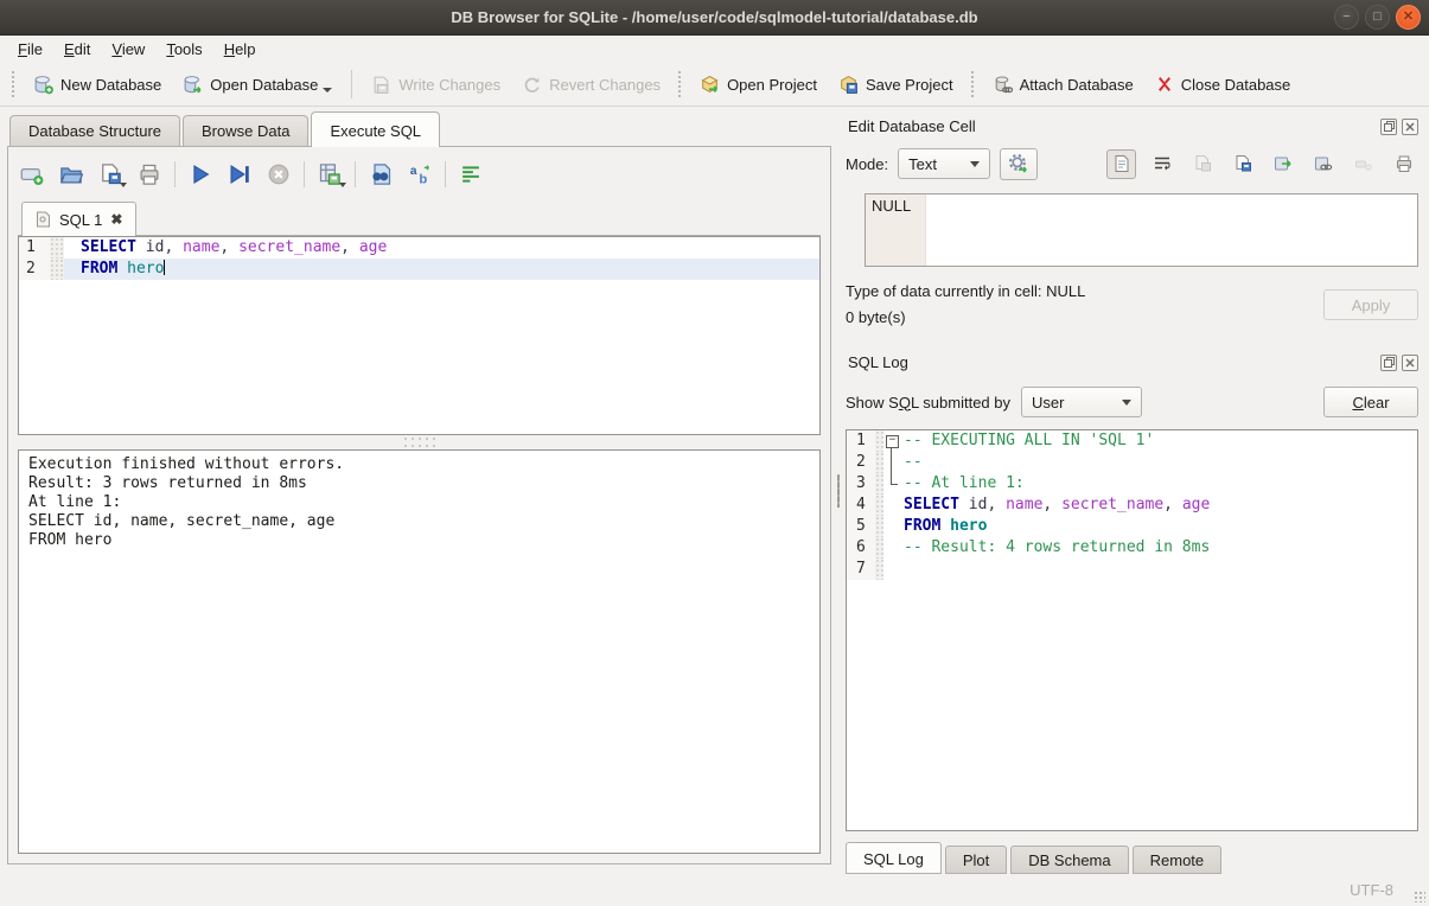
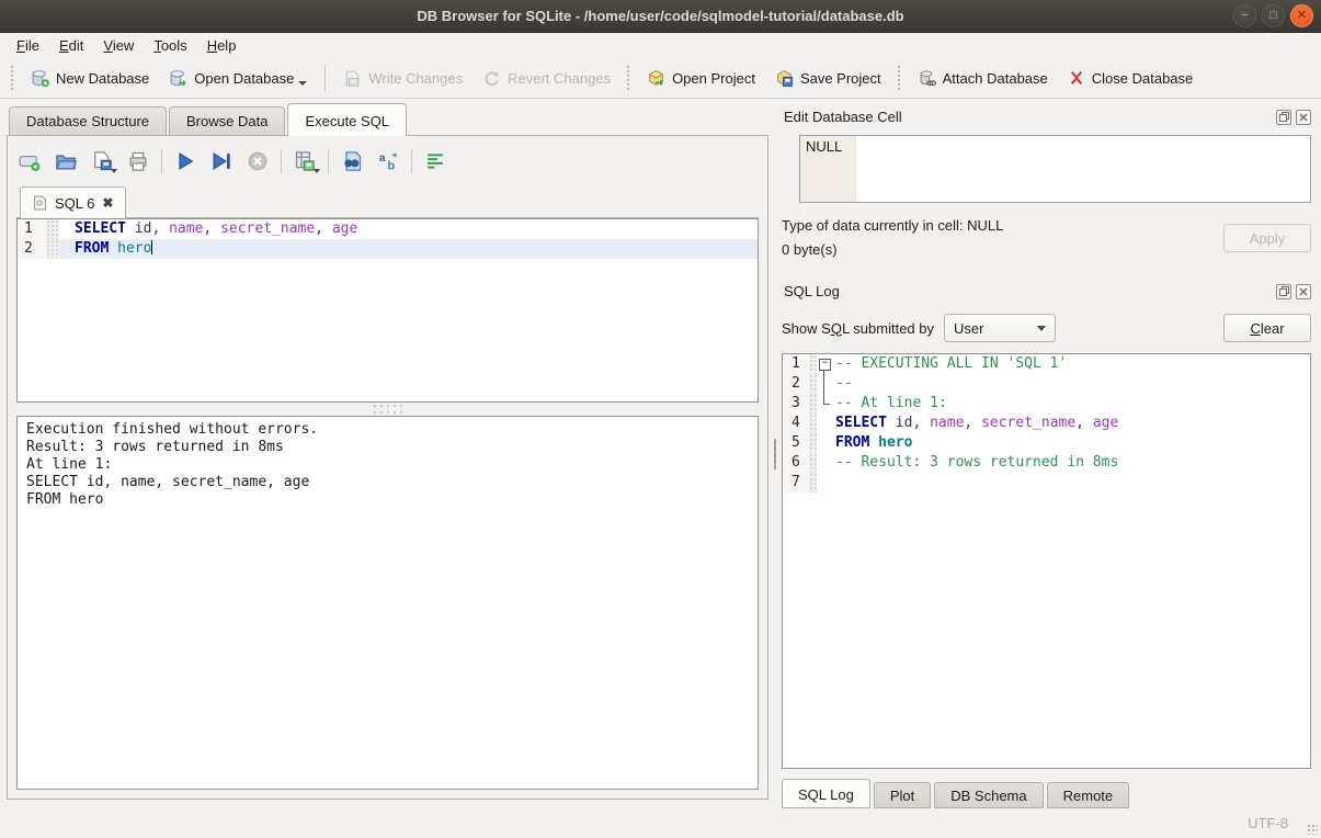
  DB Browser for SQLite - /home/user/code/sqlmodel-tutorial/database.db
  −
  □
  ✕
  File
  Edit
  View
  Tools
  Help
  New Database
  Open Database
  Write Changes
  Revert Changes
  Open Project
  Save Project
  Attach Database
  Close Database
  Database Structure
  Browse Data
  Execute SQL
  a
  b
- SQL 1
+ SQL 6
  ✖
  1
  SELECT id, name, secret_name, age
  2
  FROM hero
  Execution finished without errors.
  Result: 3 rows returned in 8ms
  At line 1:
  SELECT id, name, secret_name, age
  FROM hero
  Edit Database Cell
- Mode:
- Text
  NULL
  Type of data currently in cell: NULL
  0 byte(s)
  Apply
  SQL Log
  Show SQL submitted by
  User
  Clear
  1
  -- EXECUTING ALL IN 'SQL 1'
  2
  --
  3
  -- At line 1:
  4
  SELECT id, name, secret_name, age
  5
  FROM hero
  6
- -- Result: 4 rows returned in 8ms
+ -- Result: 3 rows returned in 8ms
  7
  SQL Log
  Plot
  DB Schema
  Remote
  UTF-8
